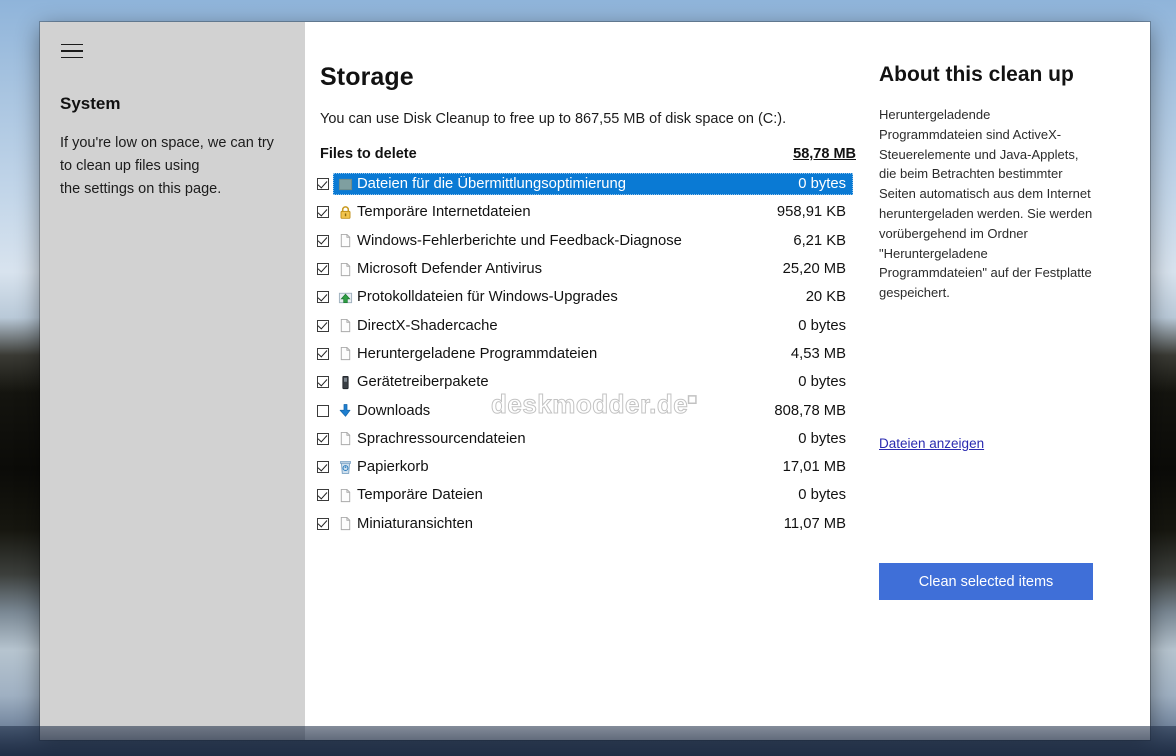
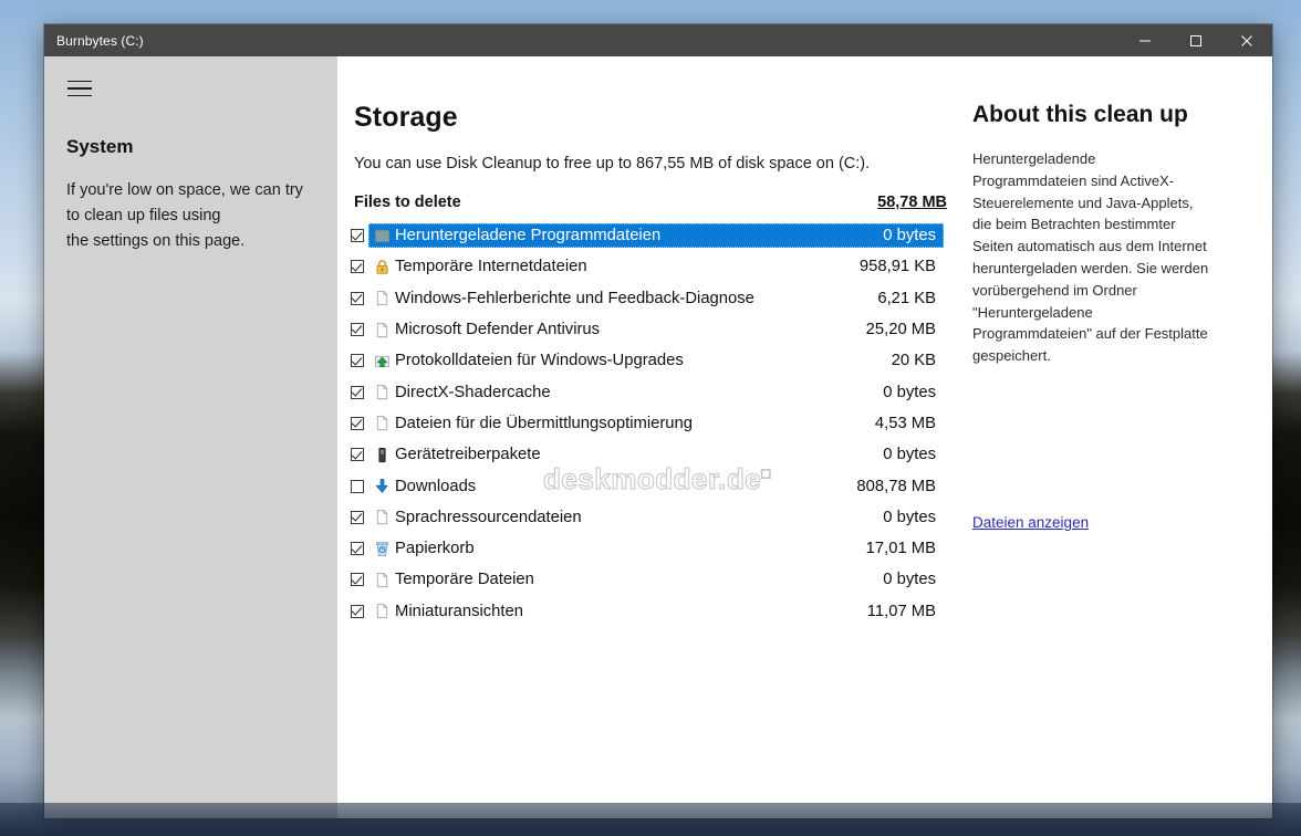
+ Burnbytes (C:)
  System
  If you're low on space, we can try
  to clean up files using
  the settings on this page.
  Storage
  You can use Disk Cleanup to free up to 867,55 MB of disk space on (C:).
  Files to delete
  58,78 MB
- Dateien für die Übermittlungsoptimierung
+ Heruntergeladene Programmdateien
  0 bytes
  Temporäre Internetdateien
  958,91 KB
  Windows-Fehlerberichte und Feedback-Diagnose
  6,21 KB
  Microsoft Defender Antivirus
  25,20 MB
  Protokolldateien für Windows-Upgrades
  20 KB
  DirectX-Shadercache
  0 bytes
- Heruntergeladene Programmdateien
+ Dateien für die Übermittlungsoptimierung
  4,53 MB
  Gerätetreiberpakete
  0 bytes
  Downloads
  808,78 MB
  Sprachressourcendateien
  0 bytes
  Papierkorb
  17,01 MB
  Temporäre Dateien
  0 bytes
  Miniaturansichten
  11,07 MB
  deskmodder.de□
  About this clean up
  Heruntergeladende Programmdateien sind ActiveX-Steuerelemente und Java-Applets, die beim Betrachten bestimmter Seiten automatisch aus dem Internet heruntergeladen werden. Sie werden vorübergehend im Ordner "Heruntergeladene Programmdateien" auf der Festplatte gespeichert.
  Dateien anzeigen
- Clean selected items
